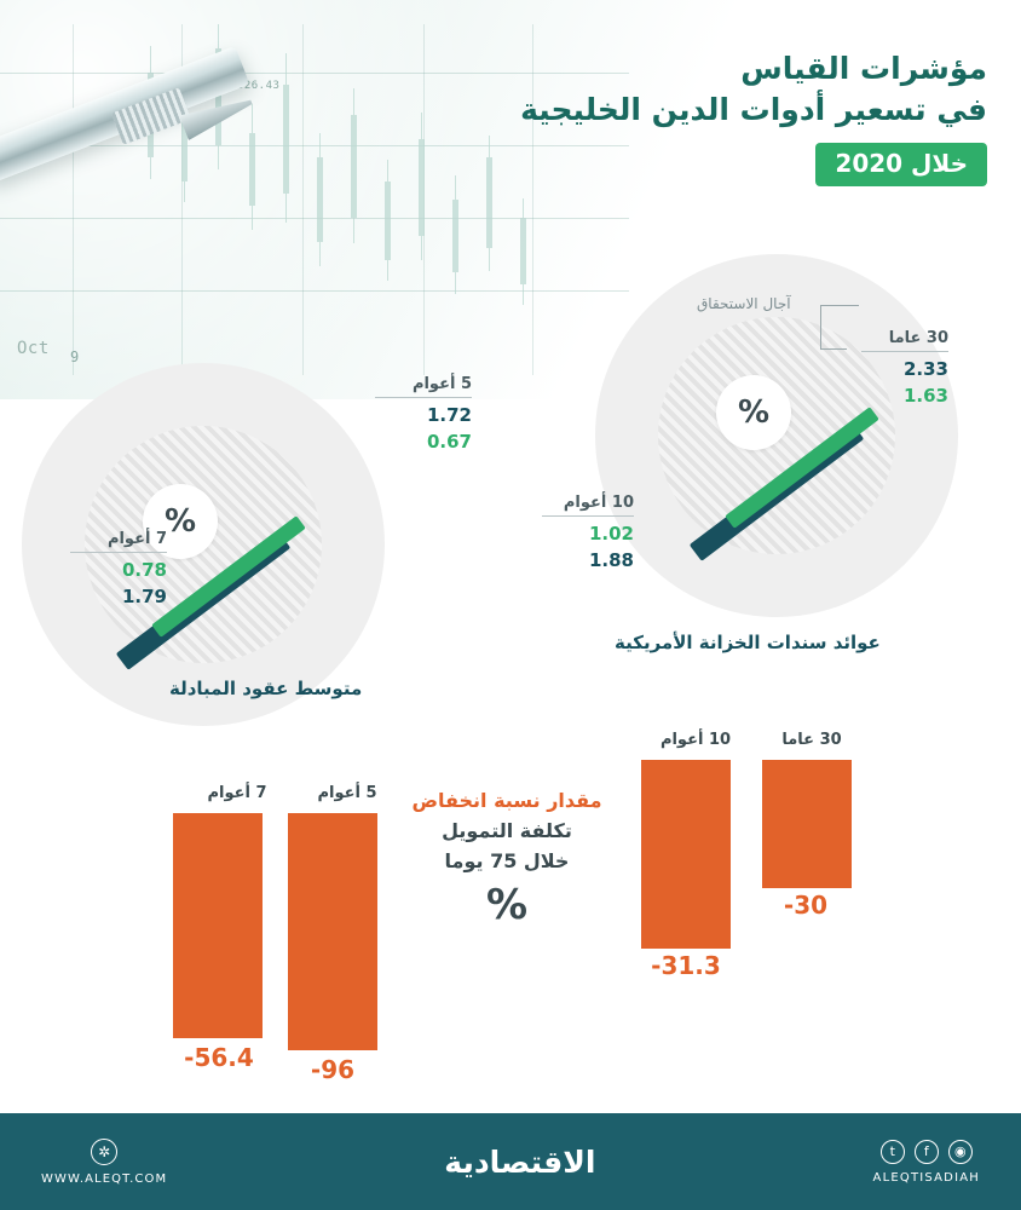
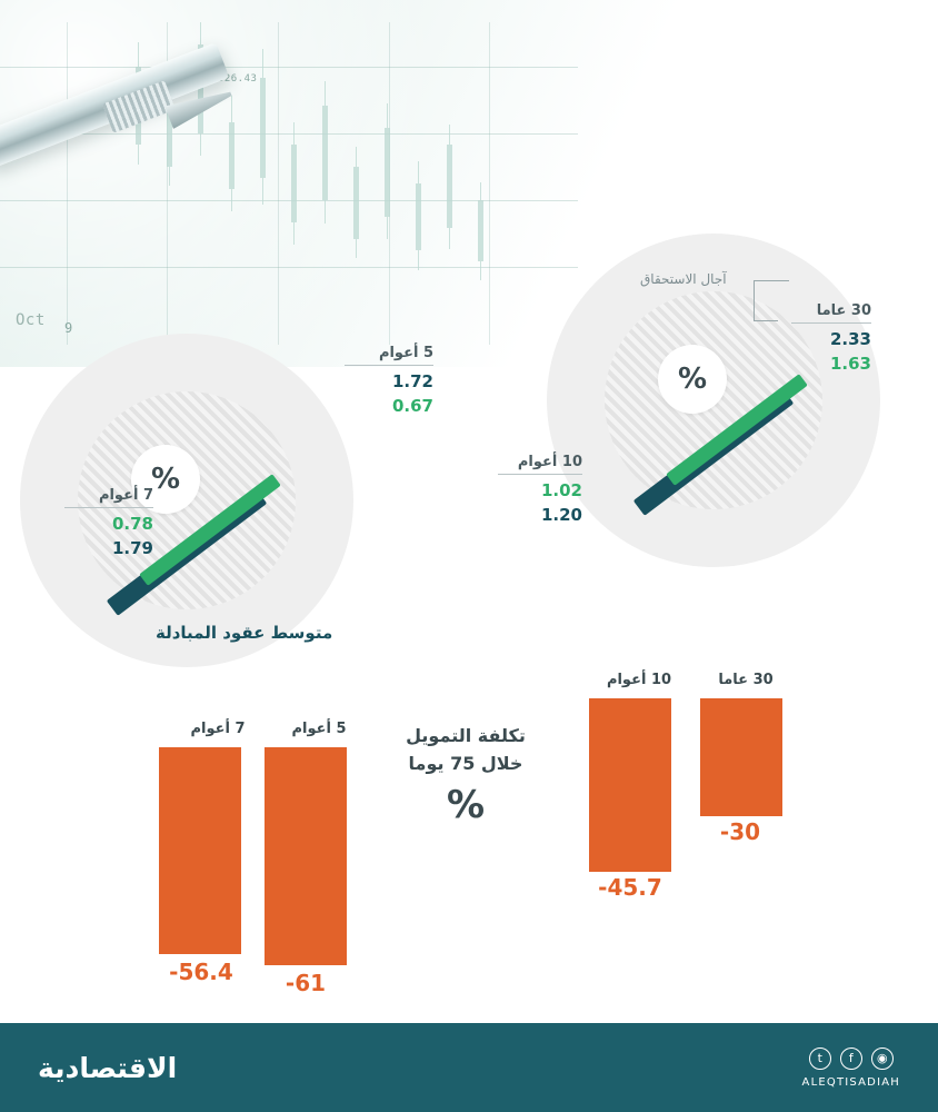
  26.43
  Oct
  9
- مؤشرات القياس
- في تسعير أدوات الدين الخليجية
- خلال 2020
  %
  5 أعوام
  1.72
  0.67
  7 أعوام
  0.78
  1.79
  متوسط عقود المبادلة
  %
  آجال الاستحقاق
  30 عاما
  2.33
  1.63
  10 أعوام
  1.02
- 1.88
+ 1.20
- عوائد سندات الخزانة الأمريكية
  7 أعوام
  56.4-
  5 أعوام
- 96-
+ 61-
  10 أعوام
- 31.3-
+ 45.7-
  30 عاما
  30-
- مقدار نسبة انخفاض
  تكلفة التمويل
  خلال 75 يوما
  %
  ◉
  f
  t
  ALEQTISADIAH
  الاقتصادية
- ✲
- WWW.ALEQT.COM
